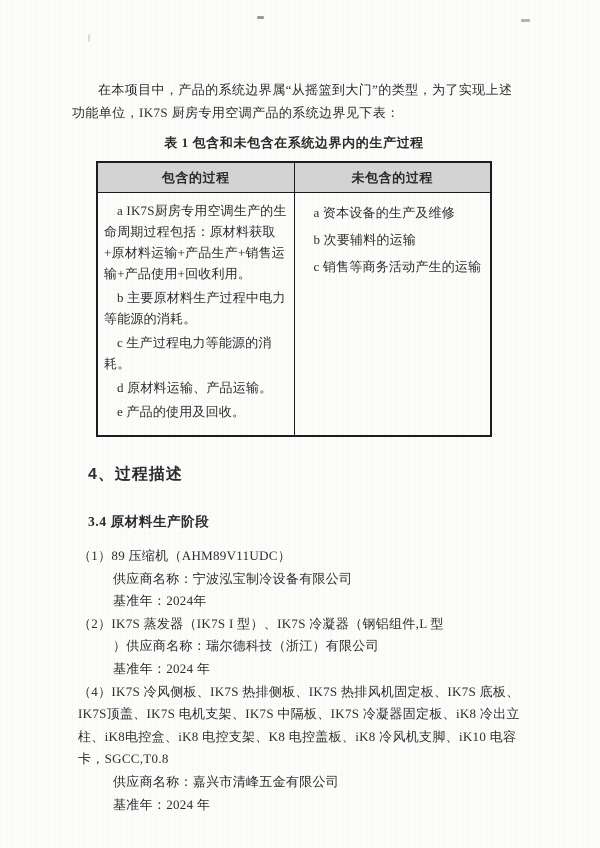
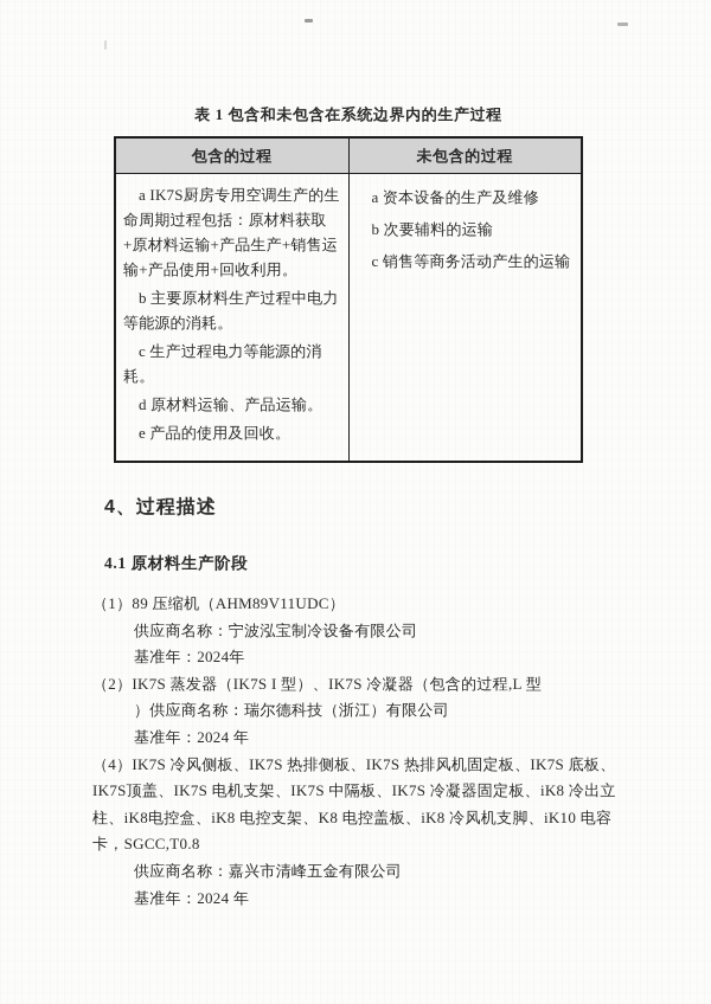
- 在本项目中，产品的系统边界属“从摇篮到大门”的类型，为了实现上述功能单位，IK7S 厨房专用空调产品的系统边界见下表：
  表 1 包含和未包含在系统边界内的生产过程
  包含的过程	未包含的过程
  a IK7S厨房专用空调生产的生命周期过程包括：原材料获取+原材料运输+产品生产+销售运输+产品使用+回收利用。b 主要原材料生产过程中电力等能源的消耗。c 生产过程电力等能源的消耗。d 原材料运输、产品运输。e 产品的使用及回收。	a 资本设备的生产及维修b 次要辅料的运输c 销售等商务活动产生的运输
  4、过程描述
- 3.4 原材料生产阶段
+ 4.1 原材料生产阶段
  （1）89 压缩机（AHM89V11UDC）
  供应商名称：宁波泓宝制冷设备有限公司
  基准年：2024年
- （2）IK7S 蒸发器（IK7S I 型）、IK7S 冷凝器（钢铝组件,L 型
+ （2）IK7S 蒸发器（IK7S I 型）、IK7S 冷凝器（包含的过程,L 型
  ）供应商名称：瑞尔德科技（浙江）有限公司
  基准年：2024 年
  （4）IK7S 冷风侧板、IK7S 热排侧板、IK7S 热排风机固定板、IK7S 底板、IK7S顶盖、IK7S 电机支架、IK7S 中隔板、IK7S 冷凝器固定板、iK8 冷出立柱、iK8电控盒、iK8 电控支架、K8 电控盖板、iK8 冷风机支脚、iK10 电容卡，SGCC,T0.8
  供应商名称：嘉兴市清峰五金有限公司
  基准年：2024 年
